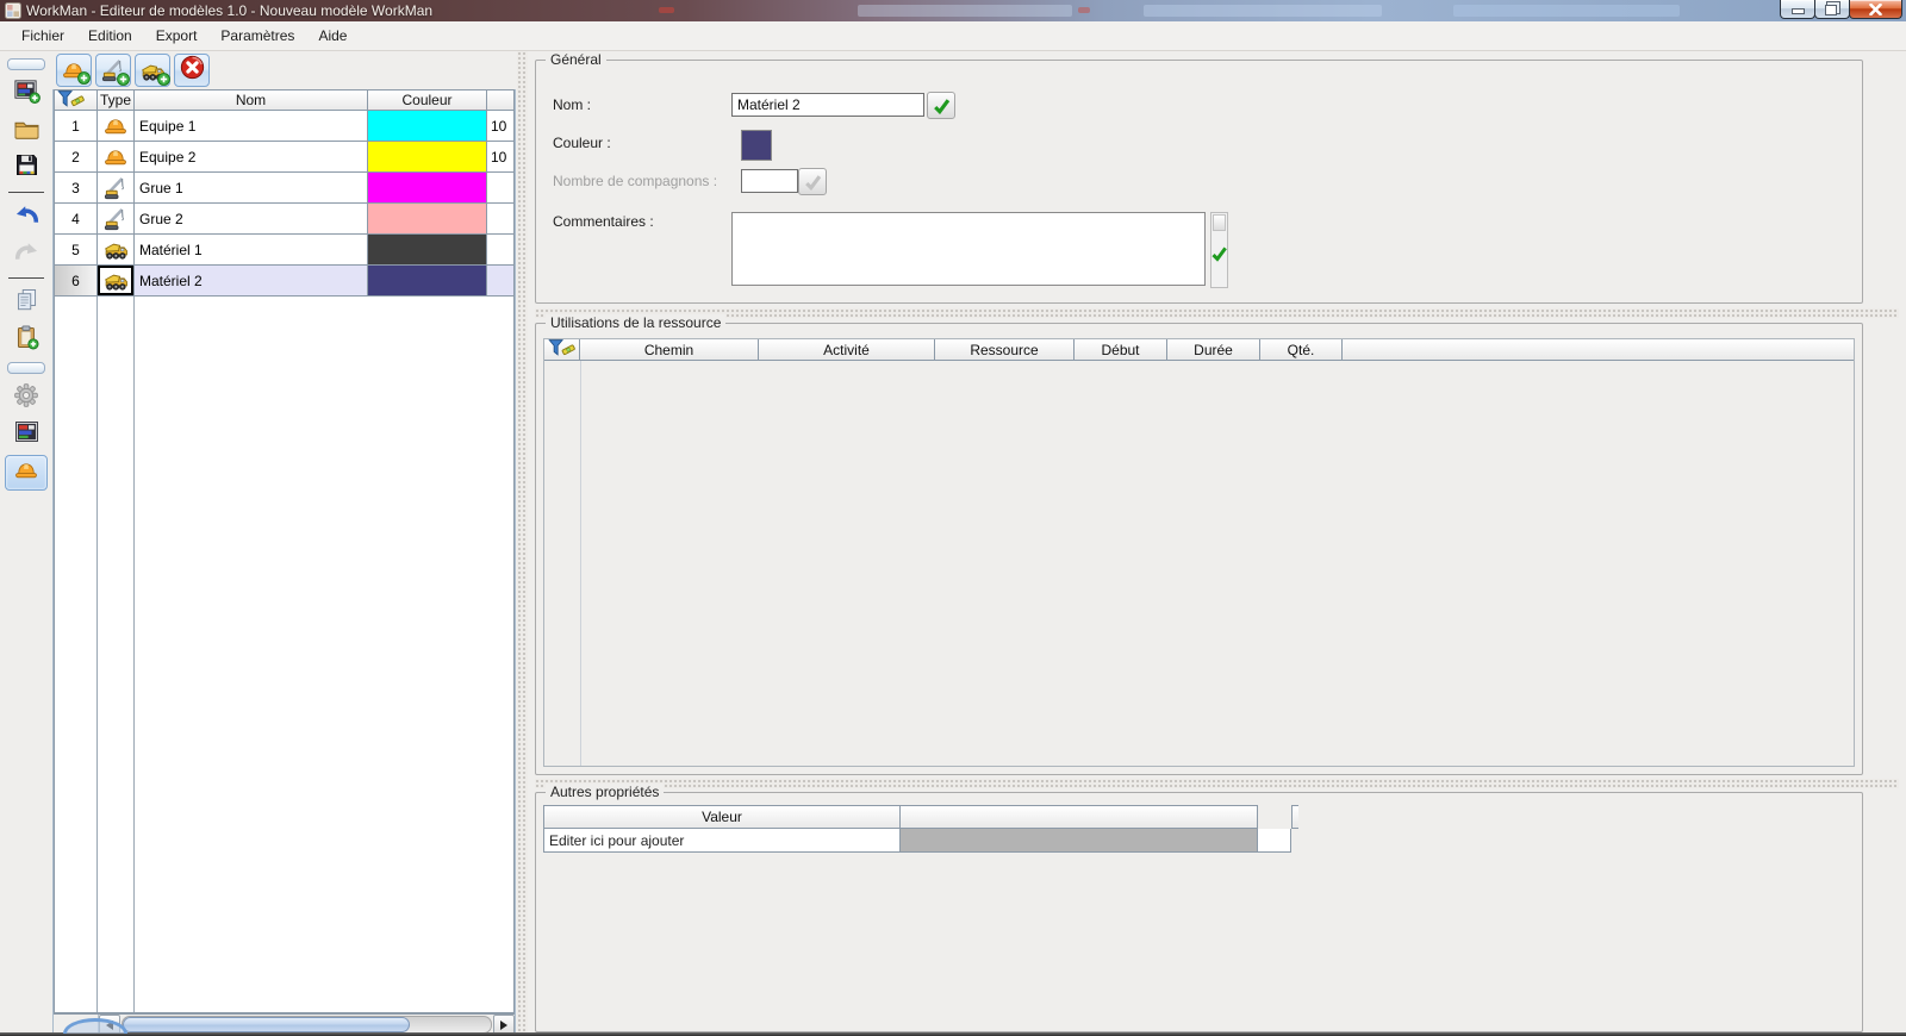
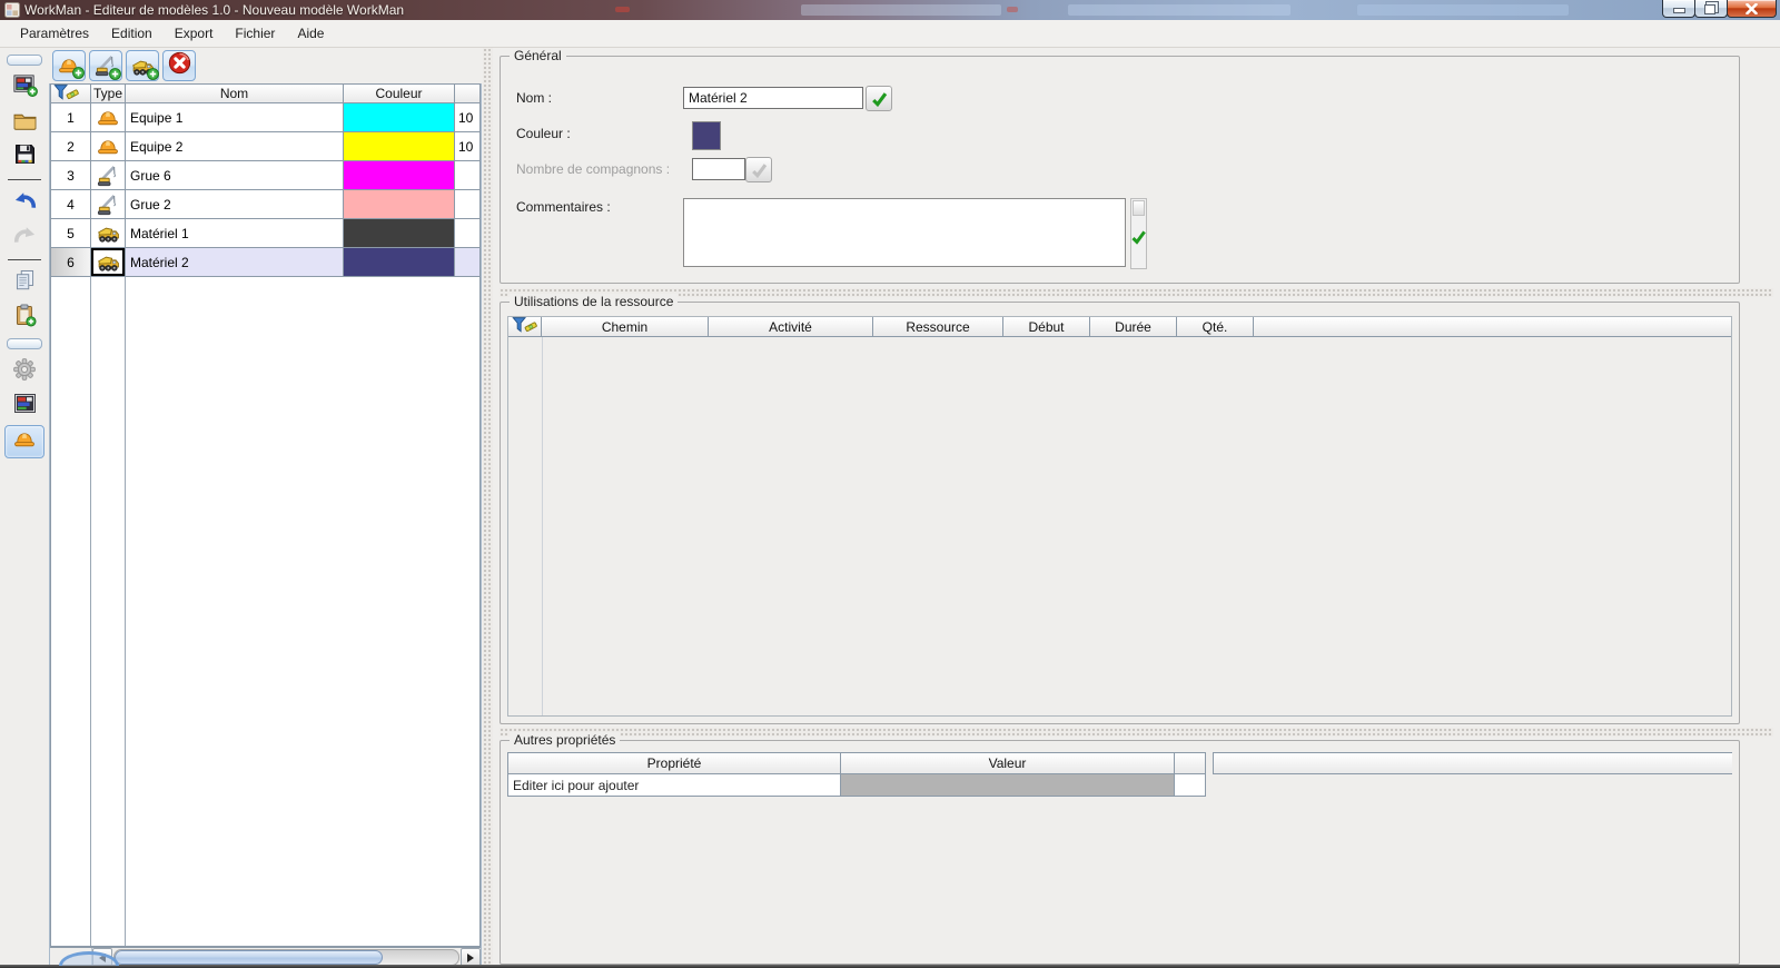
  WorkMan - Editeur de modèles 1.0 - Nouveau modèle WorkMan
- Fichier
+ Paramètres
  Edition
  Export
- Paramètres
+ Fichier
  Aide
  Type
  Nom
  Couleur
  1
  Equipe 1
  10
  2
  Equipe 2
  10
  3
- Grue 1
+ Grue 6
  4
  Grue 2
  5
  Matériel 1
  6
  Matériel 2
  Général
  Nom :
  Matériel 2
  Couleur :
  Nombre de compagnons :
  Commentaires :
  Utilisations de la ressource
  Chemin
  Activité
  Ressource
  Début
  Durée
  Qté.
  Autres propriétés
+ Propriété
  Valeur
  Editer ici pour ajouter
